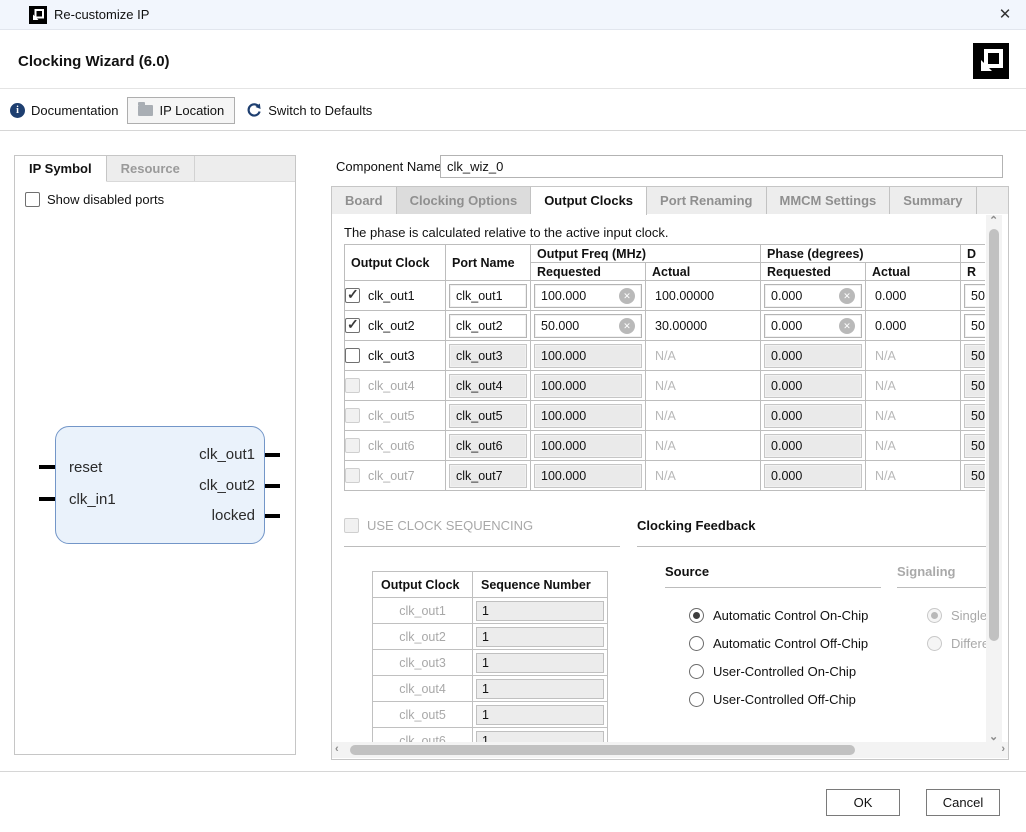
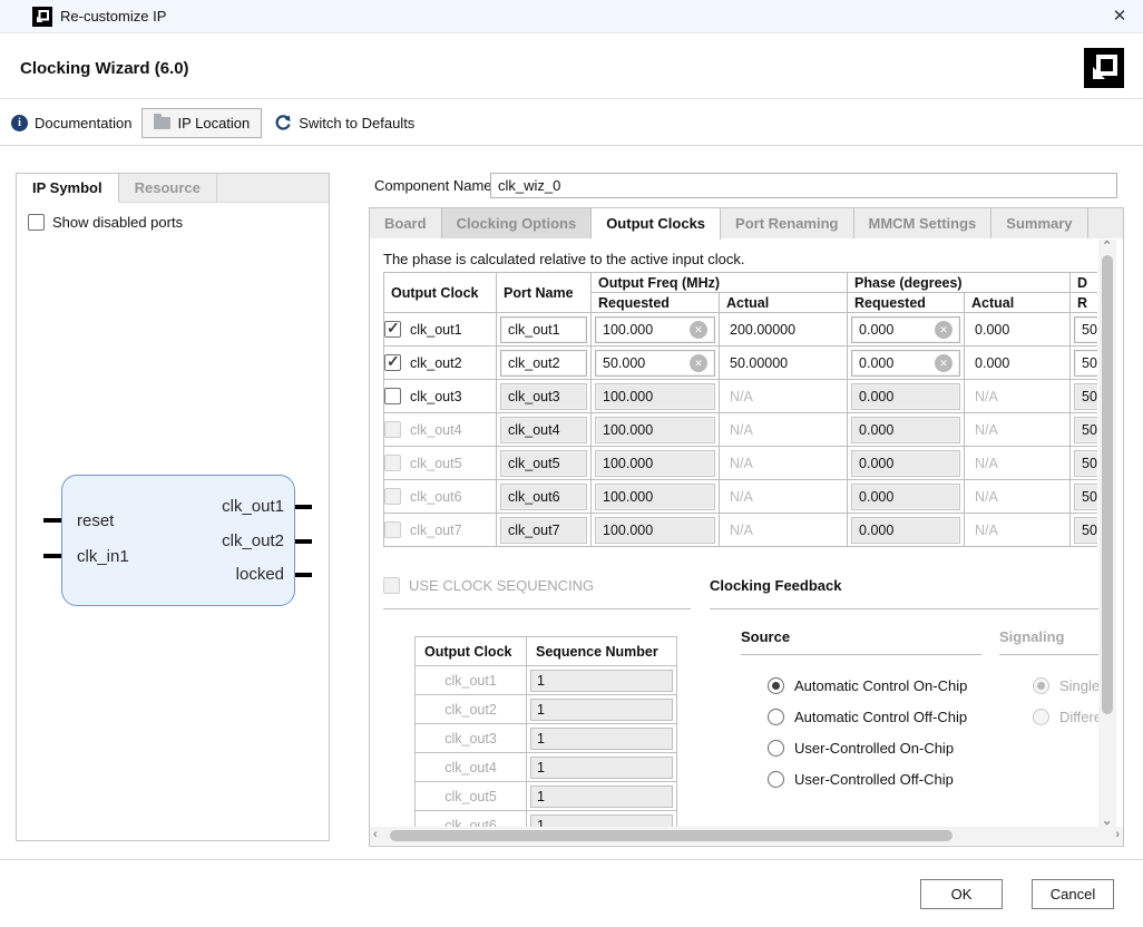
  Re-customize IP
  ✕
  Clocking Wizard (6.0)
  i
  Documentation
  IP Location
  Switch to Defaults
  IP Symbol
  Resource
  Show disabled ports
  reset
  clk_in1
  clk_out1
  clk_out2
  locked
  Component Name
  clk_wiz_0
  Board
  Clocking Options
  Output Clocks
  Port Renaming
  MMCM Settings
  Summary
  The phase is calculated relative to the active input clock.
  Output Clock	Port Name	Output Freq (MHz)	Phase (degrees)	D
  Requested	Actual	Requested	Actual	R
- clk_out1	clk_out1	100.000 ✕	100.00000	0.000 ✕	0.000	50
+ clk_out1	clk_out1	100.000 ✕	200.00000	0.000 ✕	0.000	50
- clk_out2	clk_out2	50.000 ✕	30.00000	0.000 ✕	0.000	50
+ clk_out2	clk_out2	50.000 ✕	50.00000	0.000 ✕	0.000	50
  clk_out3	clk_out3	100.000	N/A	0.000	N/A	50
  clk_out4	clk_out4	100.000	N/A	0.000	N/A	50
  clk_out5	clk_out5	100.000	N/A	0.000	N/A	50
  clk_out6	clk_out6	100.000	N/A	0.000	N/A	50
  clk_out7	clk_out7	100.000	N/A	0.000	N/A	50
  USE CLOCK SEQUENCING
  Output Clock	Sequence Number
  clk_out1	1
  clk_out2	1
  clk_out3	1
  clk_out4	1
  clk_out5	1
  clk_out6	1
  Clocking Feedback
  Source
  Signaling
  Automatic Control On-Chip
  Automatic Control Off-Chip
  User-Controlled On-Chip
  User-Controlled Off-Chip
  Single
  Differ
  ⌃
  ⌄
  ‹
  ›
  OK
  Cancel
